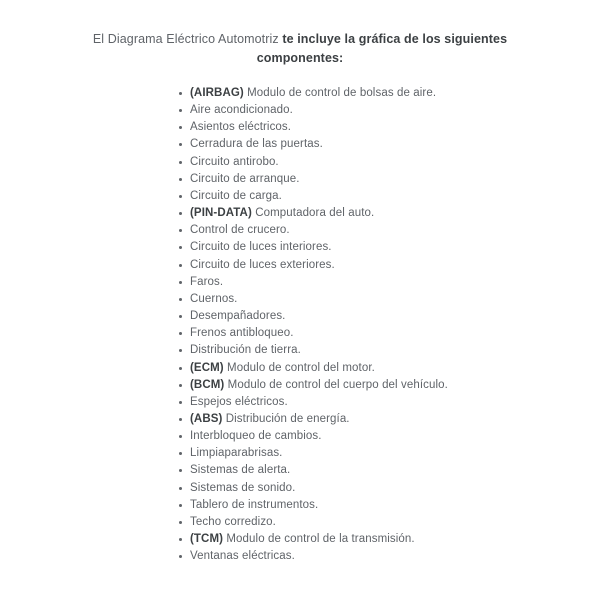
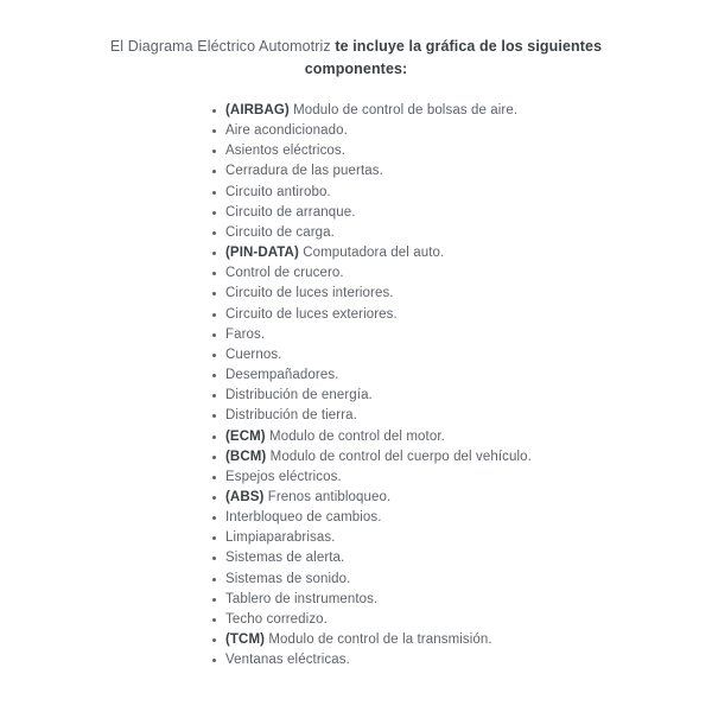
  El Diagrama Eléctrico Automotriz te incluye la gráfica de los siguientes
  componentes:
  (AIRBAG) Modulo de control de bolsas de aire.
  Aire acondicionado.
  Asientos eléctricos.
  Cerradura de las puertas.
  Circuito antirobo.
  Circuito de arranque.
  Circuito de carga.
  (PIN-DATA) Computadora del auto.
  Control de crucero.
  Circuito de luces interiores.
  Circuito de luces exteriores.
  Faros.
  Cuernos.
  Desempañadores.
- Frenos antibloqueo.
+ Distribución de energía.
  Distribución de tierra.
  (ECM) Modulo de control del motor.
  (BCM) Modulo de control del cuerpo del vehículo.
  Espejos eléctricos.
- (ABS) Distribución de energía.
+ (ABS) Frenos antibloqueo.
  Interbloqueo de cambios.
  Limpiaparabrisas.
  Sistemas de alerta.
  Sistemas de sonido.
  Tablero de instrumentos.
  Techo corredizo.
  (TCM) Modulo de control de la transmisión.
  Ventanas eléctricas.
